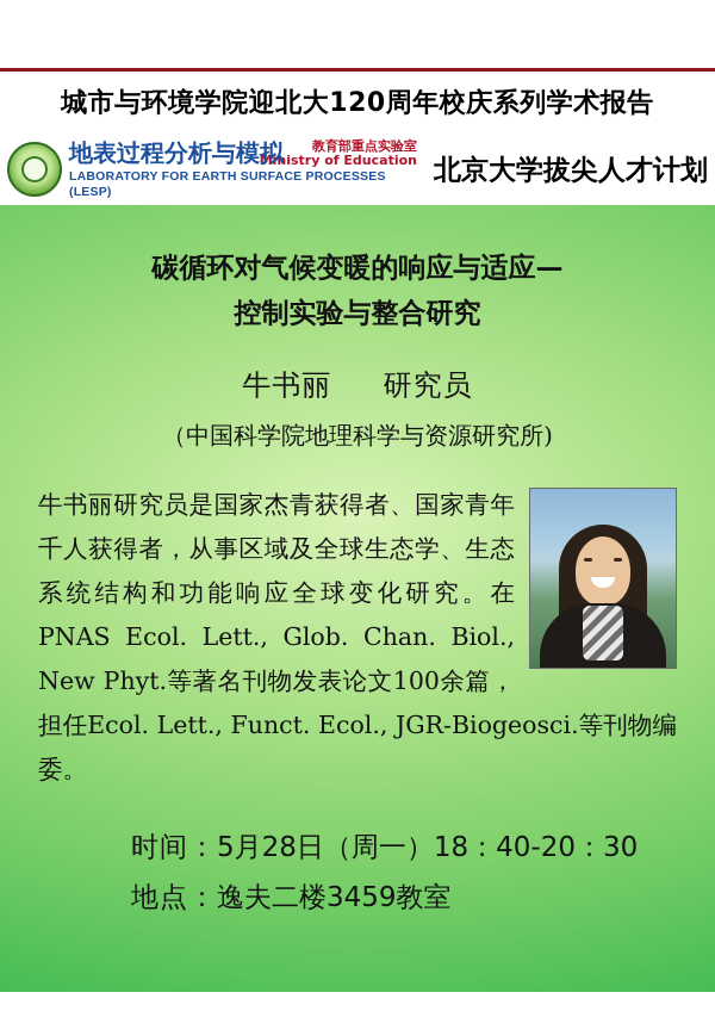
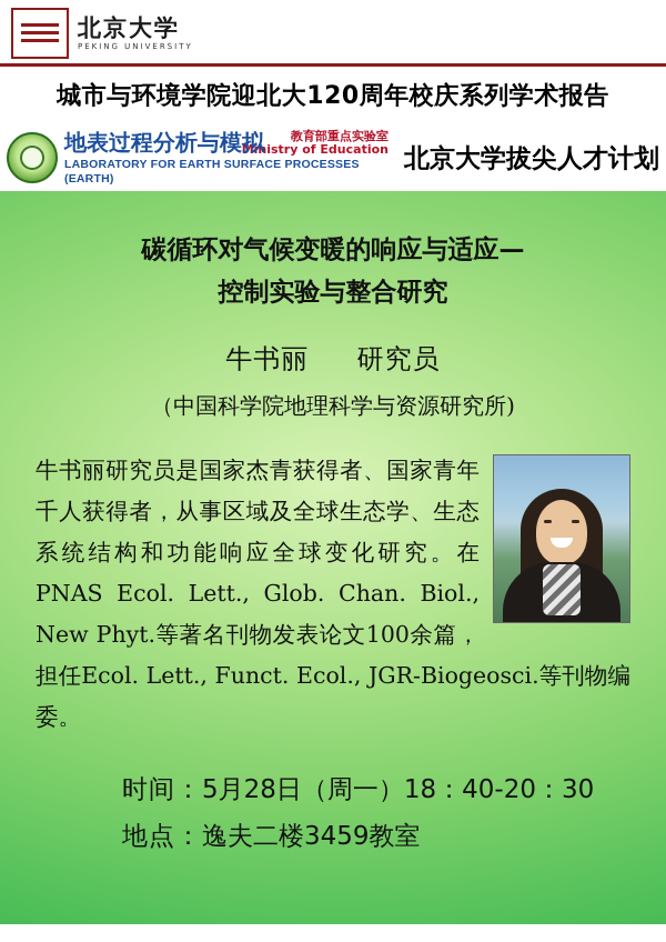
+ 北京大学
+ PEKING UNIVERSITY
  城市与环境学院迎北大120周年校庆系列学术报告
  地表过程分析与模拟
  教育部重点实验室
  Ministry of Education
- LABORATORY FOR EARTH SURFACE PROCESSES (LESP)
+ LABORATORY FOR EARTH SURFACE PROCESSES (EARTH)
  北京大学拔尖人才计划
  碳循环对气候变暖的响应与适应—
  控制实验与整合研究
  牛书丽 研究员
  （中国科学院地理科学与资源研究所)
  牛书丽研究员是国家杰青获得者、国家青年千人获得者，从事区域及全球生态学、生态系统结构和功能响应全球变化研究。在PNAS Ecol. Lett., Glob. Chan. Biol., New Phyt.等著名刊物发表论文100余篇，担任Ecol. Lett., Funct. Ecol., JGR-Biogeosci.等刊物编委。
  时间：5月28日（周一）18：40-20：30
  地点：逸夫二楼3459教室
